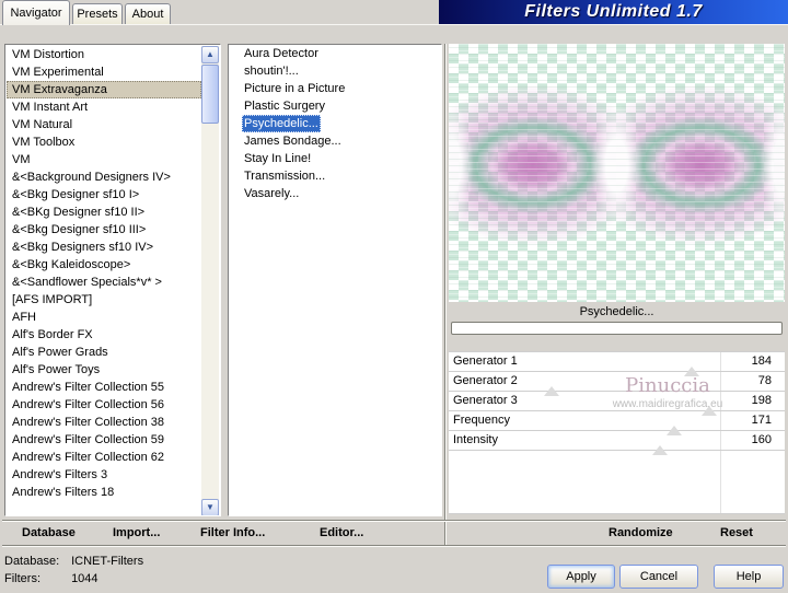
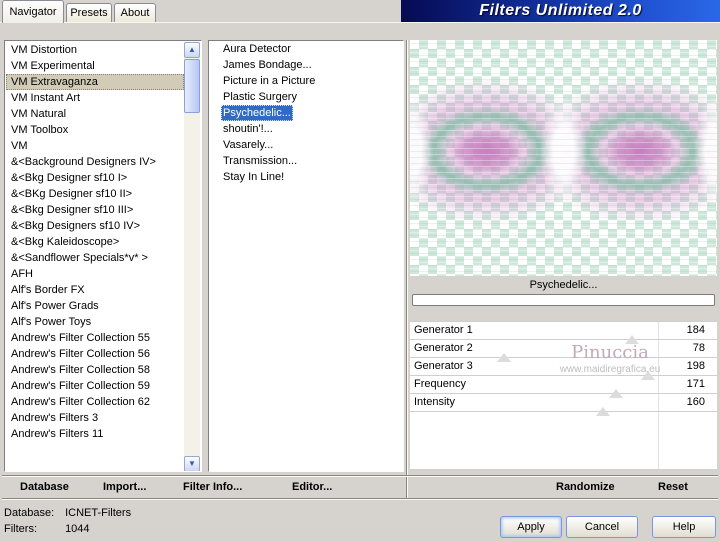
- Filters Unlimited 1.7
+ Filters Unlimited 2.0
  Navigator
  Presets
  About
  VM Distortion
  VM Experimental
  VM Extravaganza
  VM Instant Art
  VM Natural
  VM Toolbox
  VM
  &<Background Designers IV>
  &<Bkg Designer sf10 I>
  &<BKg Designer sf10 II>
  &<Bkg Designer sf10 III>
  &<Bkg Designers sf10 IV>
  &<Bkg Kaleidoscope>
  &<Sandflower Specials*v* >
- [AFS IMPORT]
  AFH
  Alf's Border FX
  Alf's Power Grads
  Alf's Power Toys
  Andrew's Filter Collection 55
  Andrew's Filter Collection 56
- Andrew's Filter Collection 38
+ Andrew's Filter Collection 58
  Andrew's Filter Collection 59
  Andrew's Filter Collection 62
  Andrew's Filters 3
- Andrew's Filters 18
+ Andrew's Filters 11
  ▲
  ▼
  Aura Detector
- shoutin'!...
+ James Bondage...
  Picture in a Picture
  Plastic Surgery
  Psychedelic...
- James Bondage...
+ shoutin'!...
- Stay In Line!
+ Vasarely...
  Transmission...
- Vasarely...
+ Stay In Line!
  Psychedelic...
  Generator 1
  184
  Generator 2
  78
  Generator 3
  198
  Frequency
  171
  Intensity
  160
  Pinuccia
  www.maidiregrafica.eu
  Database
  Import...
  Filter Info...
  Editor...
  Randomize
  Reset
  Database: ICNET-Filters
  Filters: 1044
  Apply
  Cancel
  Help
